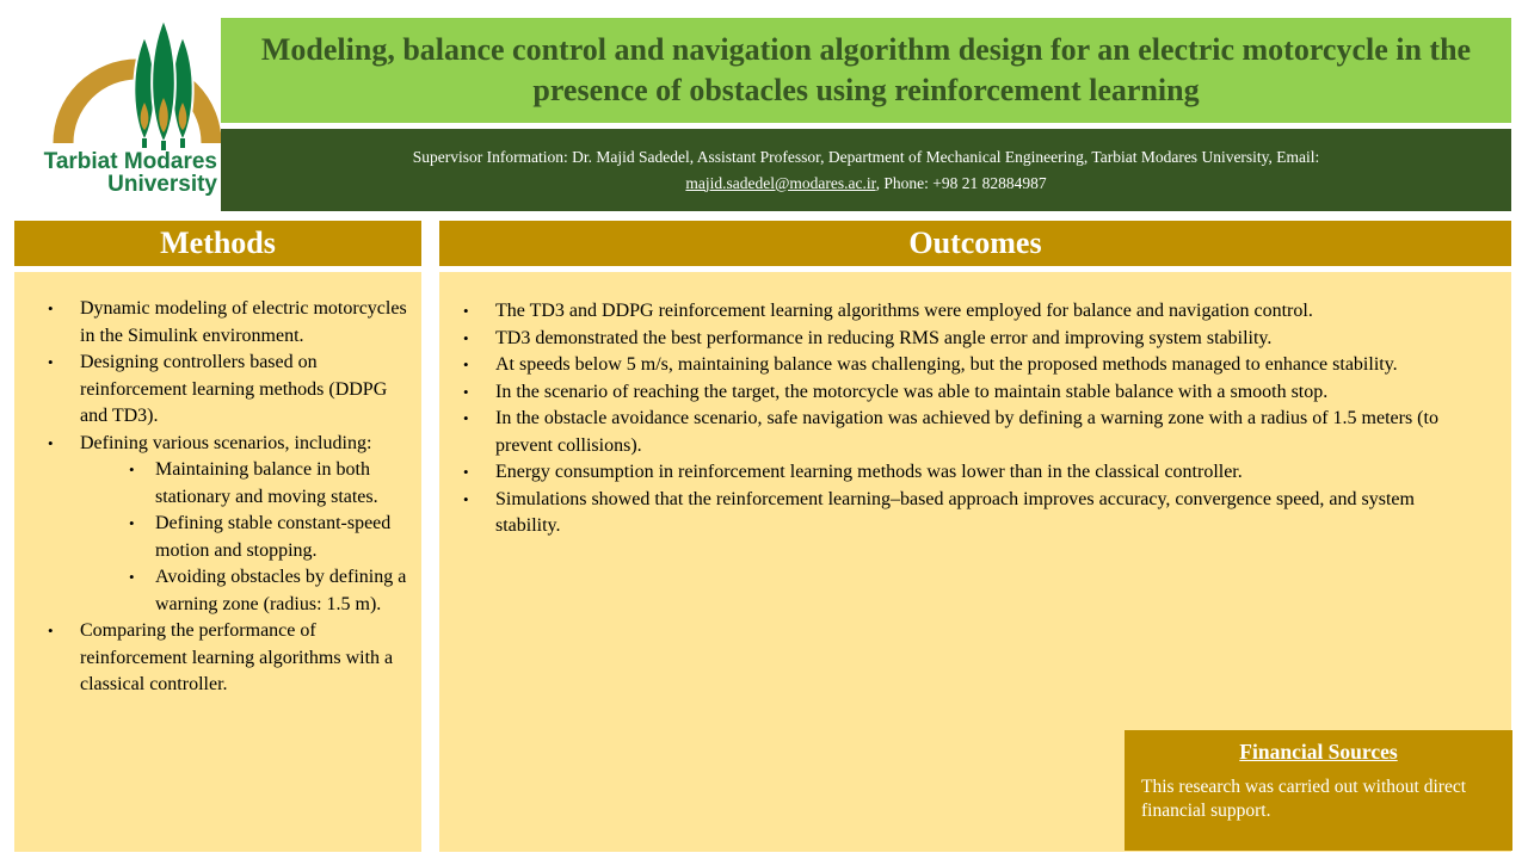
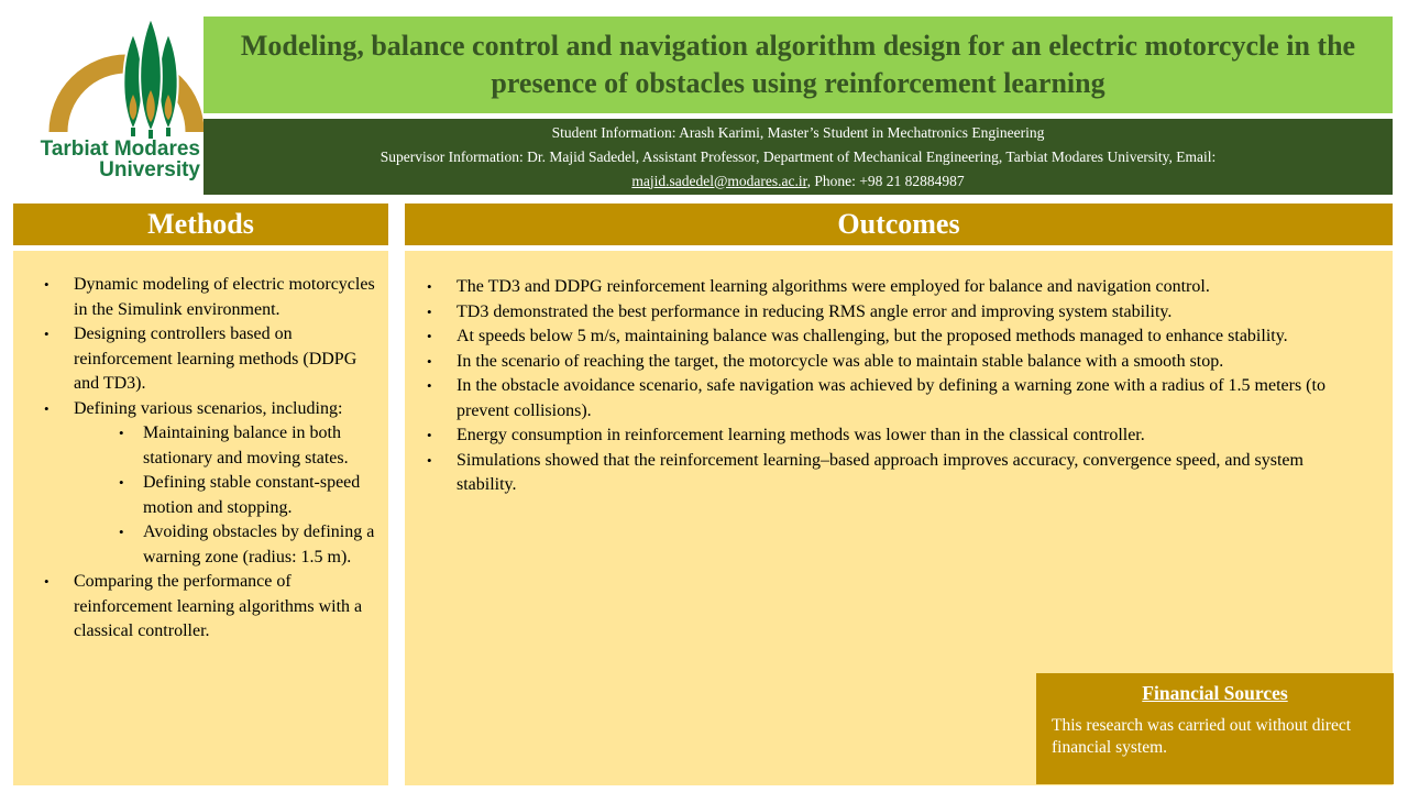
  Tarbiat Modares
  University
  Modeling, balance control and navigation algorithm design for an electric motorcycle in the presence of obstacles using reinforcement learning
+ Student Information: Arash Karimi, Master’s Student in Mechatronics Engineering
  Supervisor Information: Dr. Majid Sadedel, Assistant Professor, Department of Mechanical Engineering, Tarbiat Modares University, Email:
  majid.sadedel@modares.ac.ir, Phone: +98 21 82884987
  Methods
  •
  Dynamic modeling of electric motorcycles in the Simulink environment.
  •
  Designing controllers based on reinforcement learning methods (DDPG and TD3).
  •
  Defining various scenarios, including:
  •
  Maintaining balance in both stationary and moving states.
  •
  Defining stable constant-speed motion and stopping.
  •
  Avoiding obstacles by defining a warning zone (radius: 1.5 m).
  •
  Comparing the performance of reinforcement learning algorithms with a classical controller.
  Outcomes
  •
  The TD3 and DDPG reinforcement learning algorithms were employed for balance and navigation control.
  •
  TD3 demonstrated the best performance in reducing RMS angle error and improving system stability.
  •
  At speeds below 5 m/s, maintaining balance was challenging, but the proposed methods managed to enhance stability.
  •
  In the scenario of reaching the target, the motorcycle was able to maintain stable balance with a smooth stop.
  •
  In the obstacle avoidance scenario, safe navigation was achieved by defining a warning zone with a radius of 1.5 meters (to prevent collisions).
  •
  Energy consumption in reinforcement learning methods was lower than in the classical controller.
  •
  Simulations showed that the reinforcement learning–based approach improves accuracy, convergence speed, and system stability.
  Financial Sources
- This research was carried out without direct financial support.
+ This research was carried out without direct financial system.
